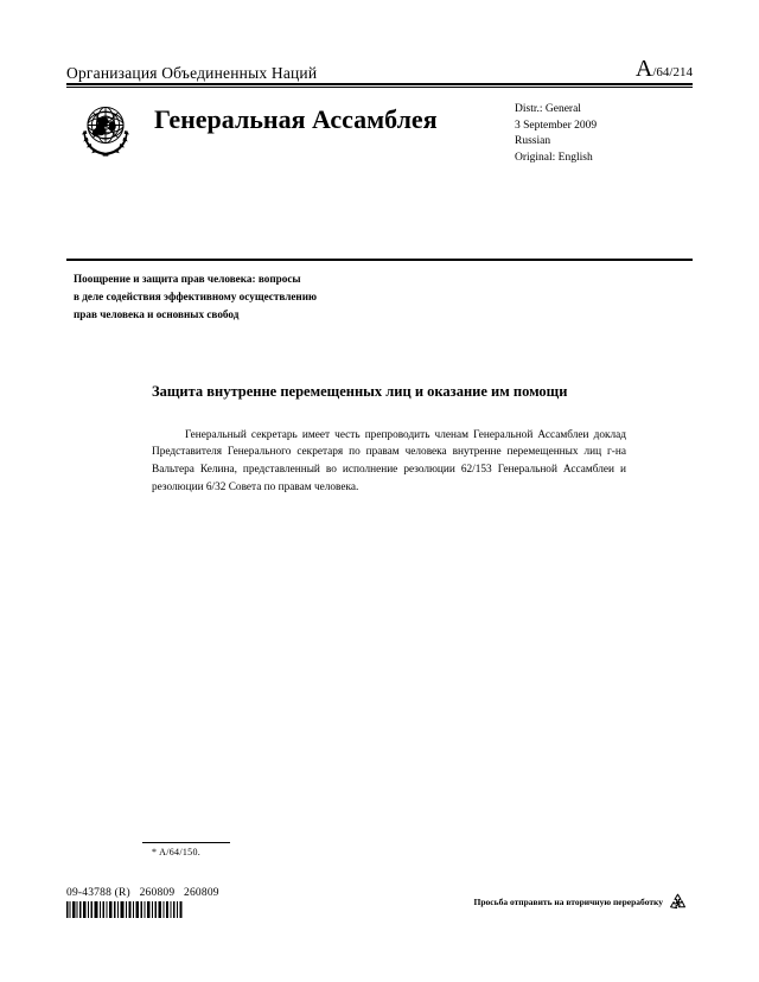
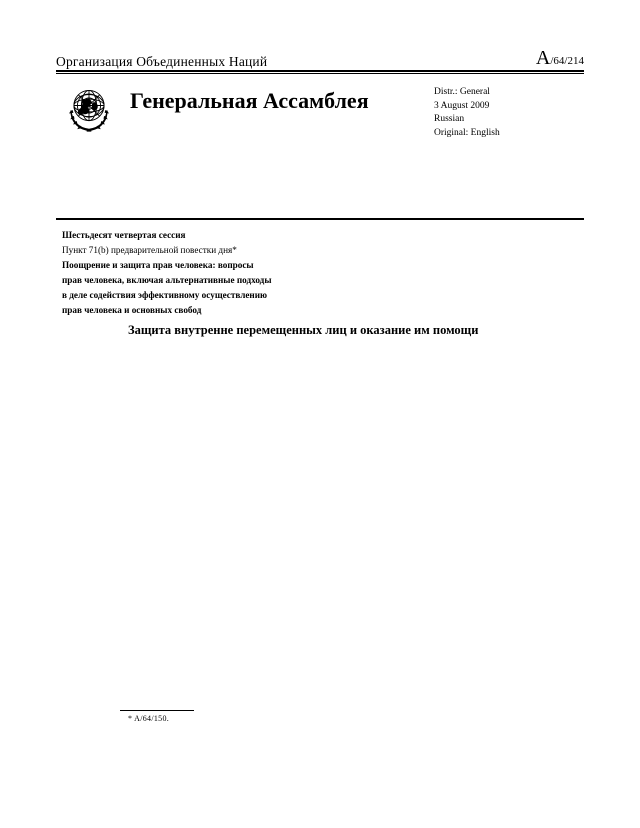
  Организация Объединенных Наций
  A/64/214
  Генеральная Ассамблея
  Distr.: General
- 3 September 2009
+ 3 August 2009
  Russian
  Original: English
+ Шестьдесят четвертая сессия
+ Пункт 71(b) предварительной повестки дня*
  Поощрение и защита прав человека: вопросы
+ прав человека, включая альтернативные подходы
  в деле содействия эффективному осуществлению
  прав человека и основных свобод
  Защита внутренне перемещенных лиц и оказание им помощи
- Генеральный секретарь имеет честь препроводить членам Генеральной Ассамблеи доклад Представителя Генерального секретаря по правам человека внутренне перемещенных лиц г-на Вальтера Келина, представленный во исполнение резолюции 62/153 Генеральной Ассамблеи и резолюции 6/32 Совета по правам человека.
  * A/64/150.
- 09-43788 (R) 260809 260809
- Просьба отправить на вторичную переработку
